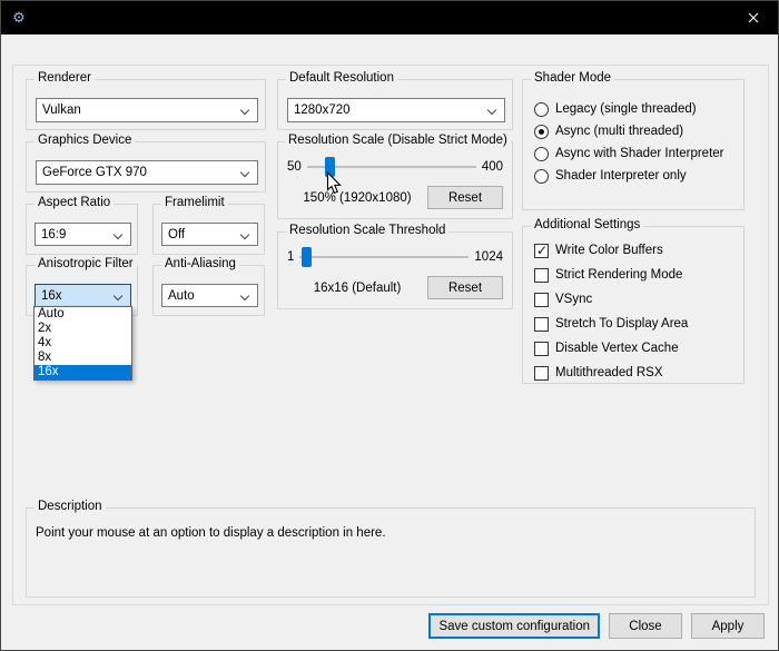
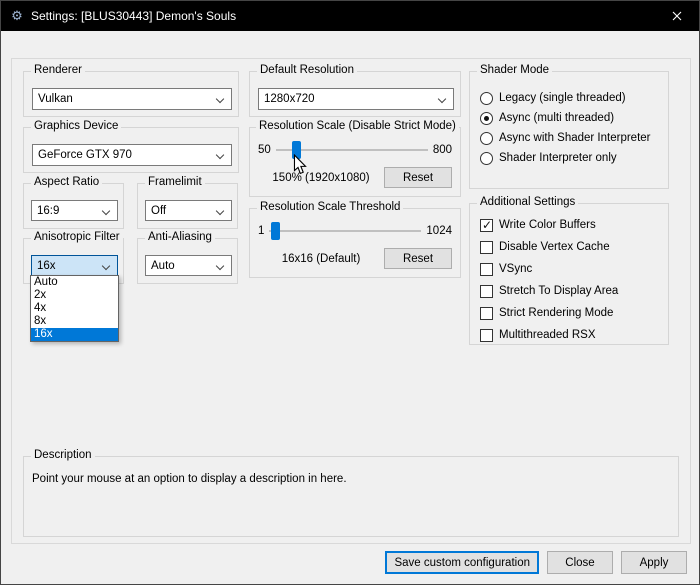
  ⚙
+ Settings: [BLUS30443] Demon's Souls
  Renderer
  Vulkan
  Graphics Device
  GeForce GTX 970
  Aspect Ratio
  16:9
  Framelimit
  Off
  Anisotropic Filter
  16x
  Anti-Aliasing
  Auto
  Auto
  2x
  4x
  8x
  16x
  Default Resolution
  1280x720
  Resolution Scale (Disable Strict Mode)
  50
- 400
+ 800
  150% (1920x1080)
  Reset
  Resolution Scale Threshold
  1
  1024
  16x16 (Default)
  Reset
  Shader Mode
  Legacy (single threaded)
  Async (multi threaded)
  Async with Shader Interpreter
  Shader Interpreter only
  Additional Settings
  Write Color Buffers
- Strict Rendering Mode
+ Disable Vertex Cache
  VSync
  Stretch To Display Area
- Disable Vertex Cache
+ Strict Rendering Mode
  Multithreaded RSX
  Description
  Point your mouse at an option to display a description in here.
  Save custom configuration
  Close
  Apply
